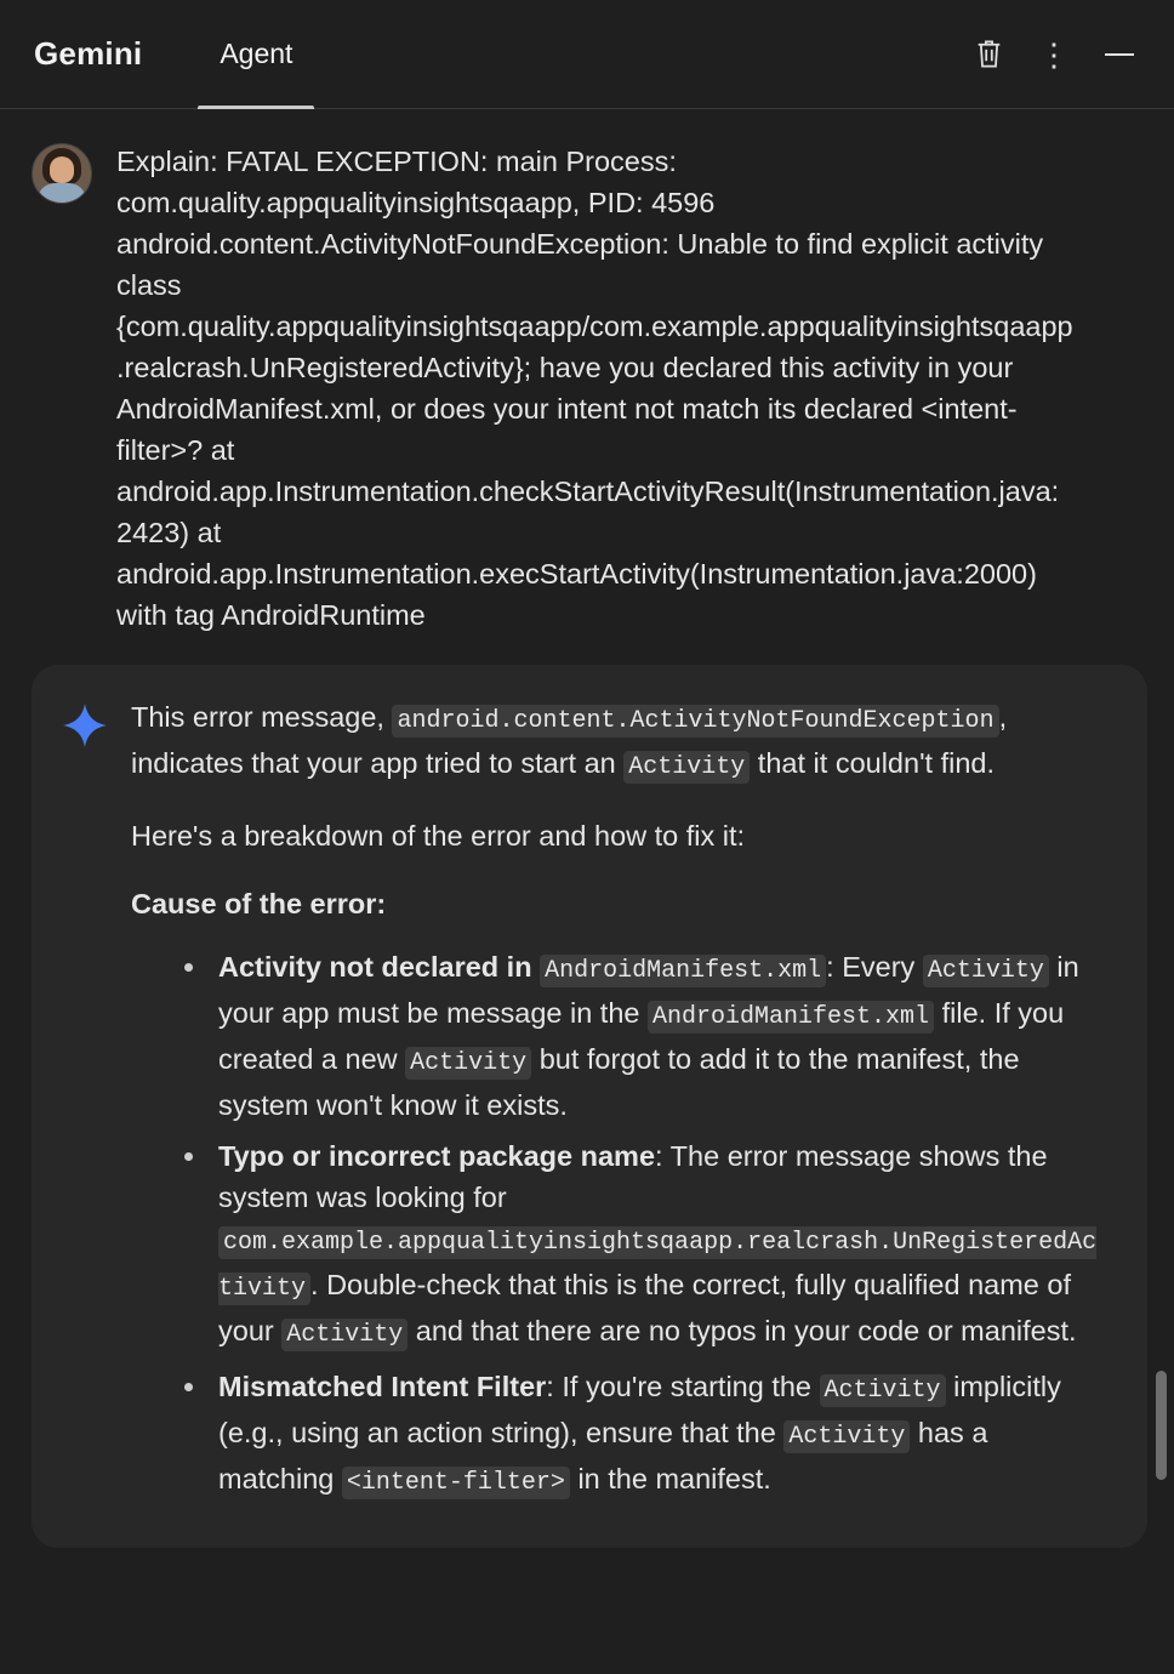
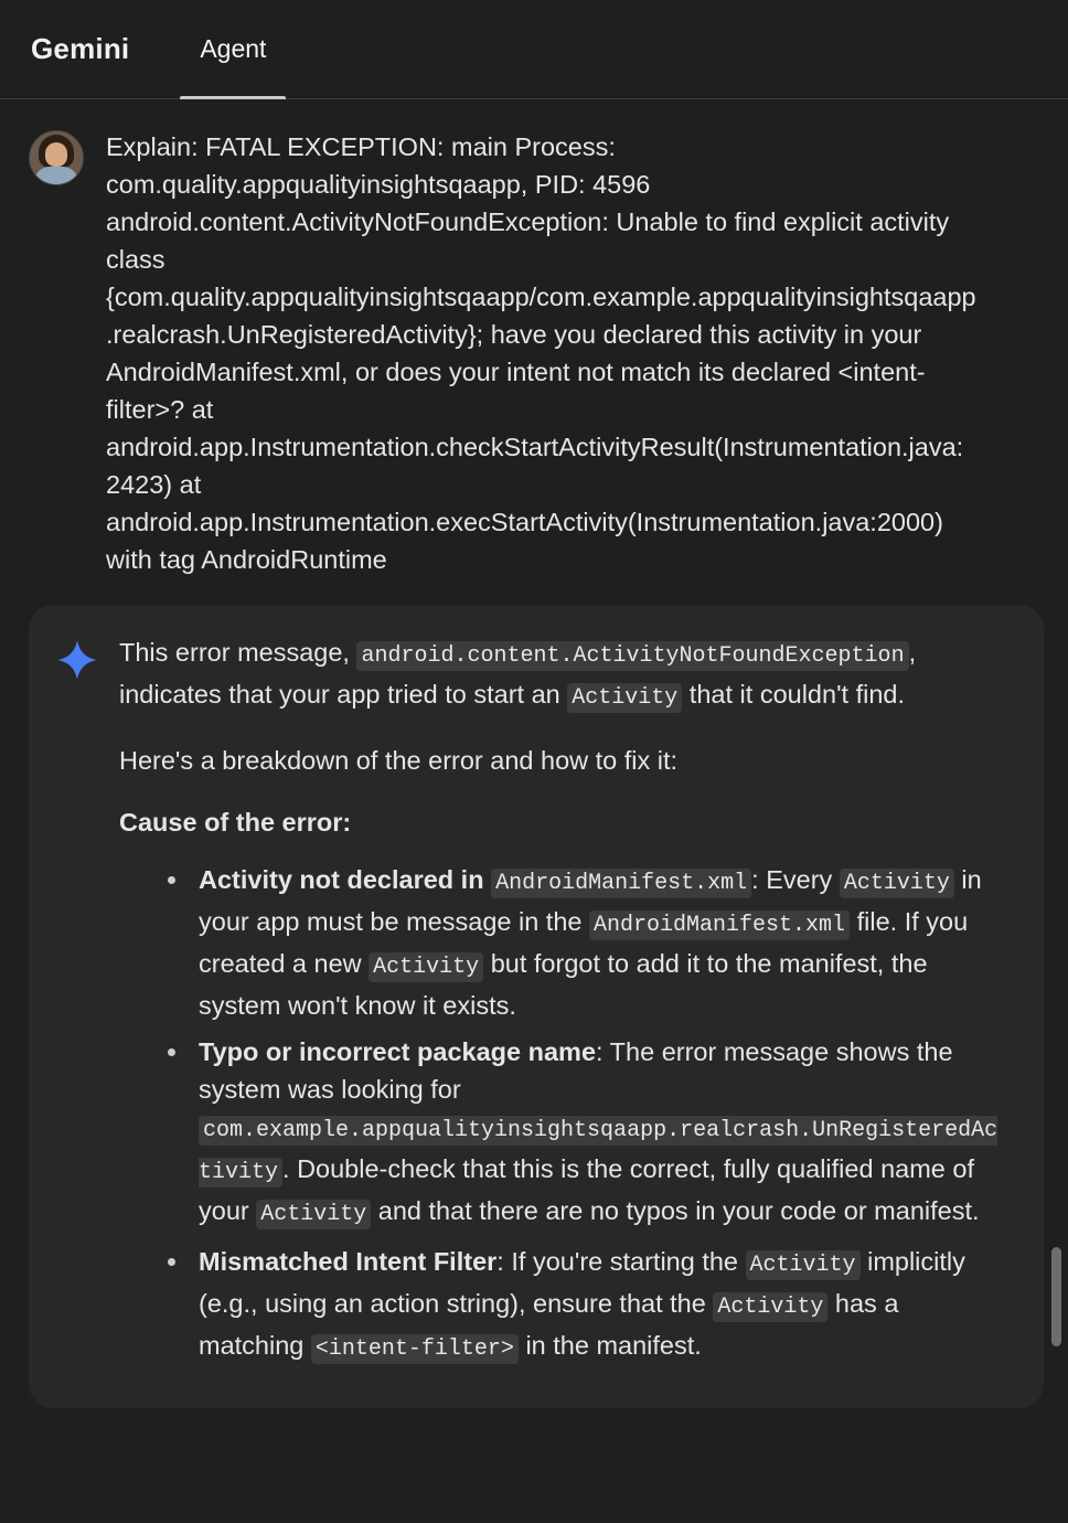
  Gemini
  Agent
- ⋮
  Explain: FATAL EXCEPTION: main Process: com.quality.appqualityinsightsqaapp, PID: 4596 android.content.ActivityNotFoundException: Unable to find explicit activity class {com.quality.appqualityinsightsqaapp/com.example.appqualityinsightsqaapp.realcrash.UnRegisteredActivity}; have you declared this activity in your AndroidManifest.xml, or does your intent not match its declared <intent-filter>? at android.app.Instrumentation.checkStartActivityResult(Instrumentation.java:2423) at android.app.Instrumentation.execStartActivity(Instrumentation.java:2000) with tag AndroidRuntime
  This error message, android.content.ActivityNotFoundException , indicates that your app tried to start an Activity that it couldn't find.
  Here's a breakdown of the error and how to fix it:
  Cause of the error:
  Activity not declared in AndroidManifest.xml : Every Activity in your app must be message in the AndroidManifest.xml file. If you created a new Activity but forgot to add it to the manifest, the system won't know it exists.
  Typo or incorrect package name: The error message shows the system was looking for com.example.appqualityinsightsqaapp.realcrash.UnRegisteredActivity . Double-check that this is the correct, fully qualified name of your Activity and that there are no typos in your code or manifest.
  Mismatched Intent Filter: If you're starting the Activity implicitly (e.g., using an action string), ensure that the Activity has a matching <intent-filter> in the manifest.
